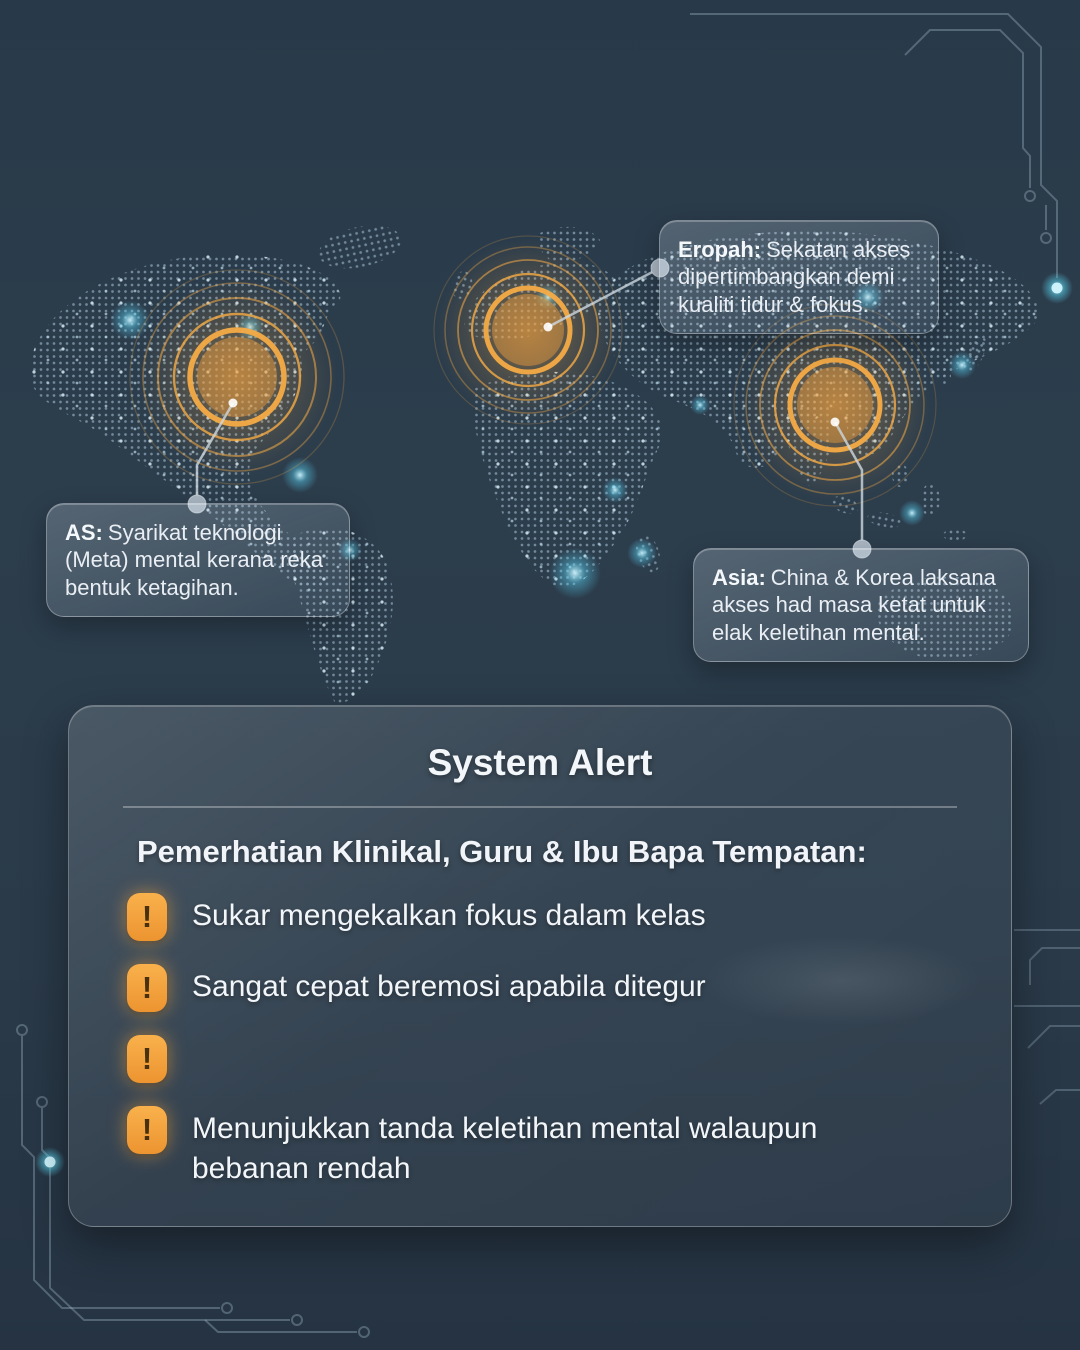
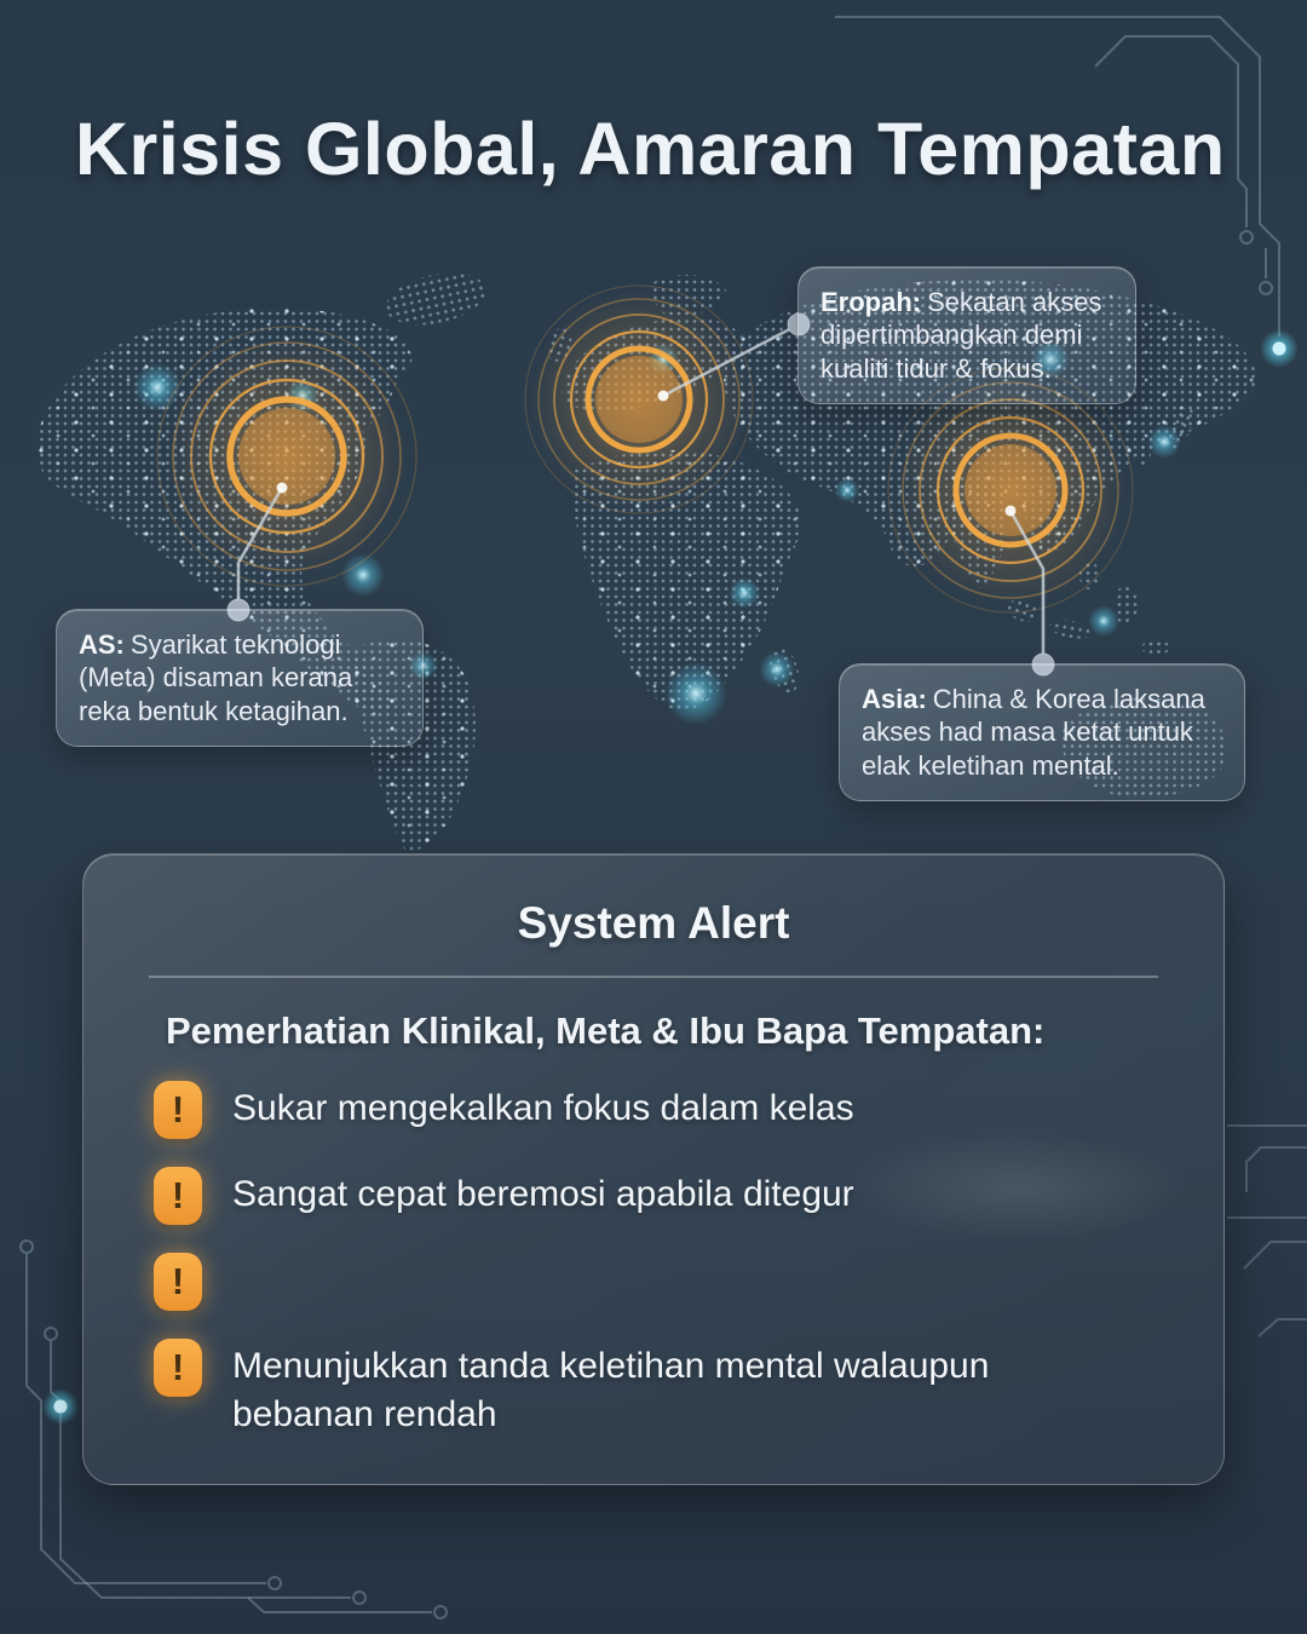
+ Krisis Global, Amaran Tempatan
  Eropah: Sekatan akses dipertimbangkan demi kualiti tidur & fokus.
- AS: Syarikat teknologi (Meta) mental kerana reka bentuk ketagihan.
+ AS: Syarikat teknologi (Meta) disaman kerana reka bentuk ketagihan.
  Asia: China & Korea laksana akses had masa ketat untuk elak keletihan mental.
  System Alert
- Pemerhatian Klinikal, Guru & Ibu Bapa Tempatan:
+ Pemerhatian Klinikal, Meta & Ibu Bapa Tempatan:
  !
  Sukar mengekalkan fokus dalam kelas
  !
  Sangat cepat beremosi apabila ditegur
  !
  !
  Menunjukkan tanda keletihan mental walaupun bebanan rendah
